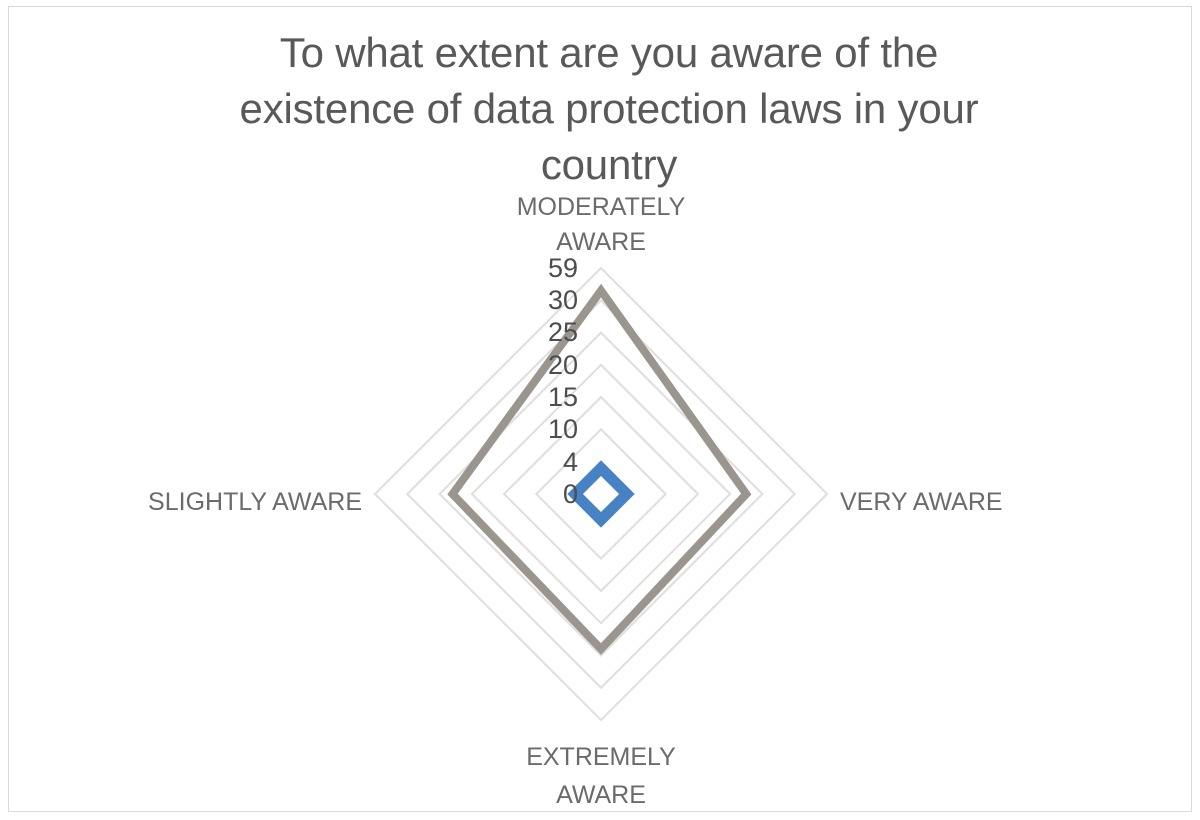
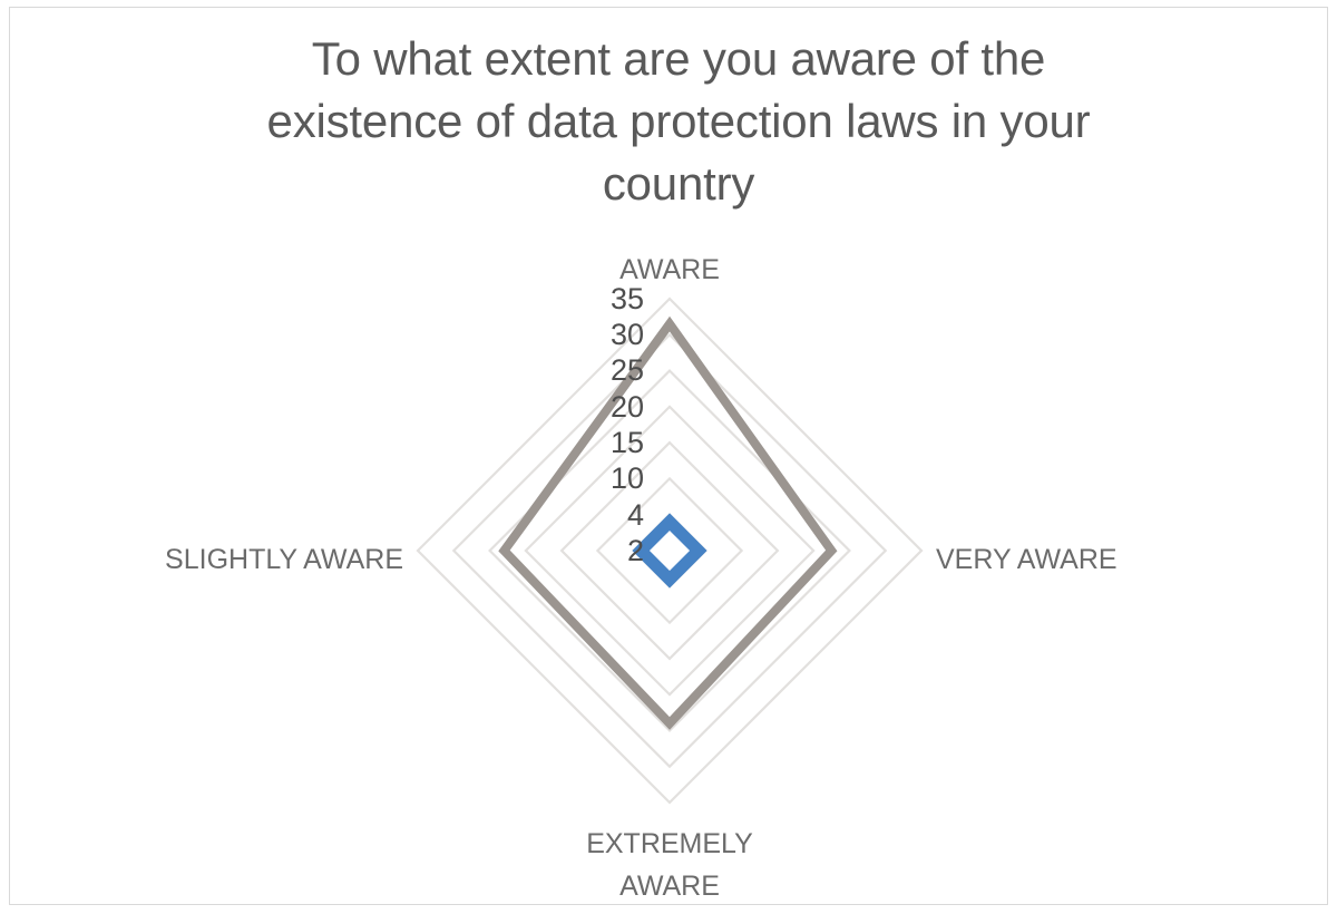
  To what extent are you aware of the
  existence of data protection laws in your
  country
- 59
+ 35
  30
  25
  20
  15
  10
  4
- 0
+ 2
- MODERATELY
  AWARE
  VERY AWARE
  EXTREMELY
  AWARE
  SLIGHTLY AWARE
